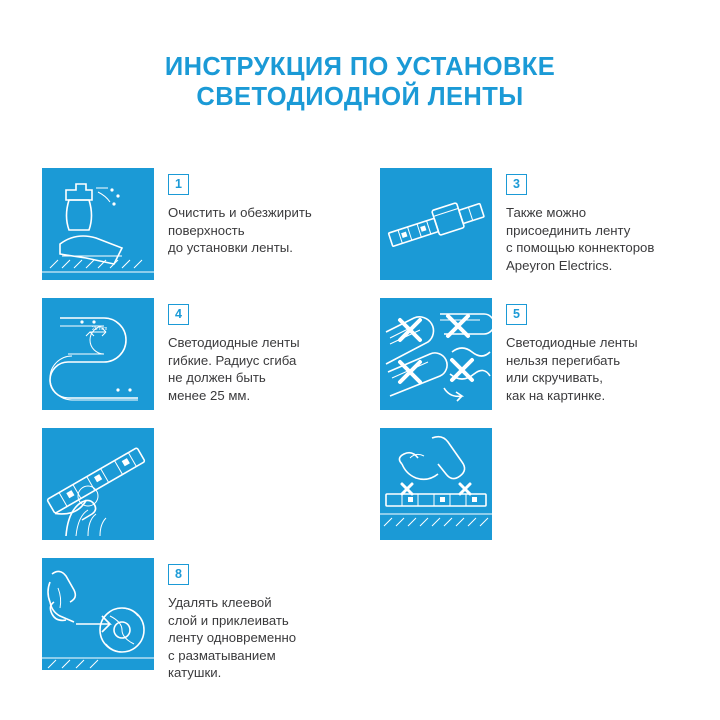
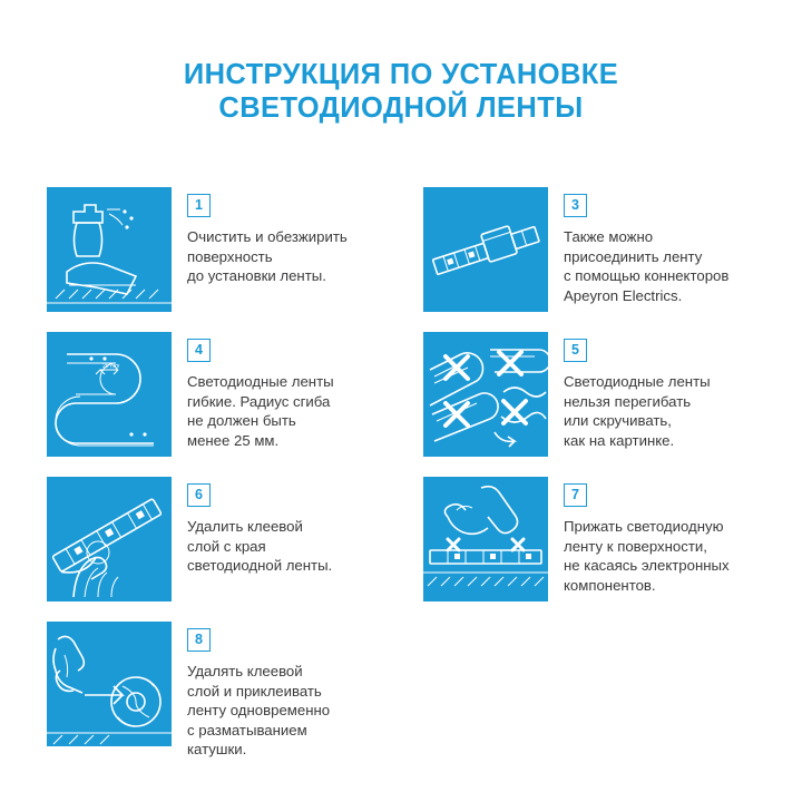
  ИНСТРУКЦИЯ ПО УСТАНОВКЕ
  СВЕТОДИОДНОЙ ЛЕНТЫ
  1
  Очистить и обезжирить
  поверхность
  до установки ленты.
  3
  Также можно
  присоединить ленту
  с помощью коннекторов
  Apeyron Electrics.
  4
  Светодиодные ленты
  гибкие. Радиус сгиба
  не должен быть
  менее 25 мм.
  5
  Светодиодные ленты
  нельзя перегибать
  или скручивать,
  как на картинке.
+ 6
+ Удалить клеевой
+ слой с края
+ светодиодной ленты.
+ 7
+ Прижать светодиодную
+ ленту к поверхности,
+ не касаясь электронных
+ компонентов.
  8
  Удалять клеевой
  слой и приклеивать
  ленту одновременно
  с разматыванием
  катушки.
